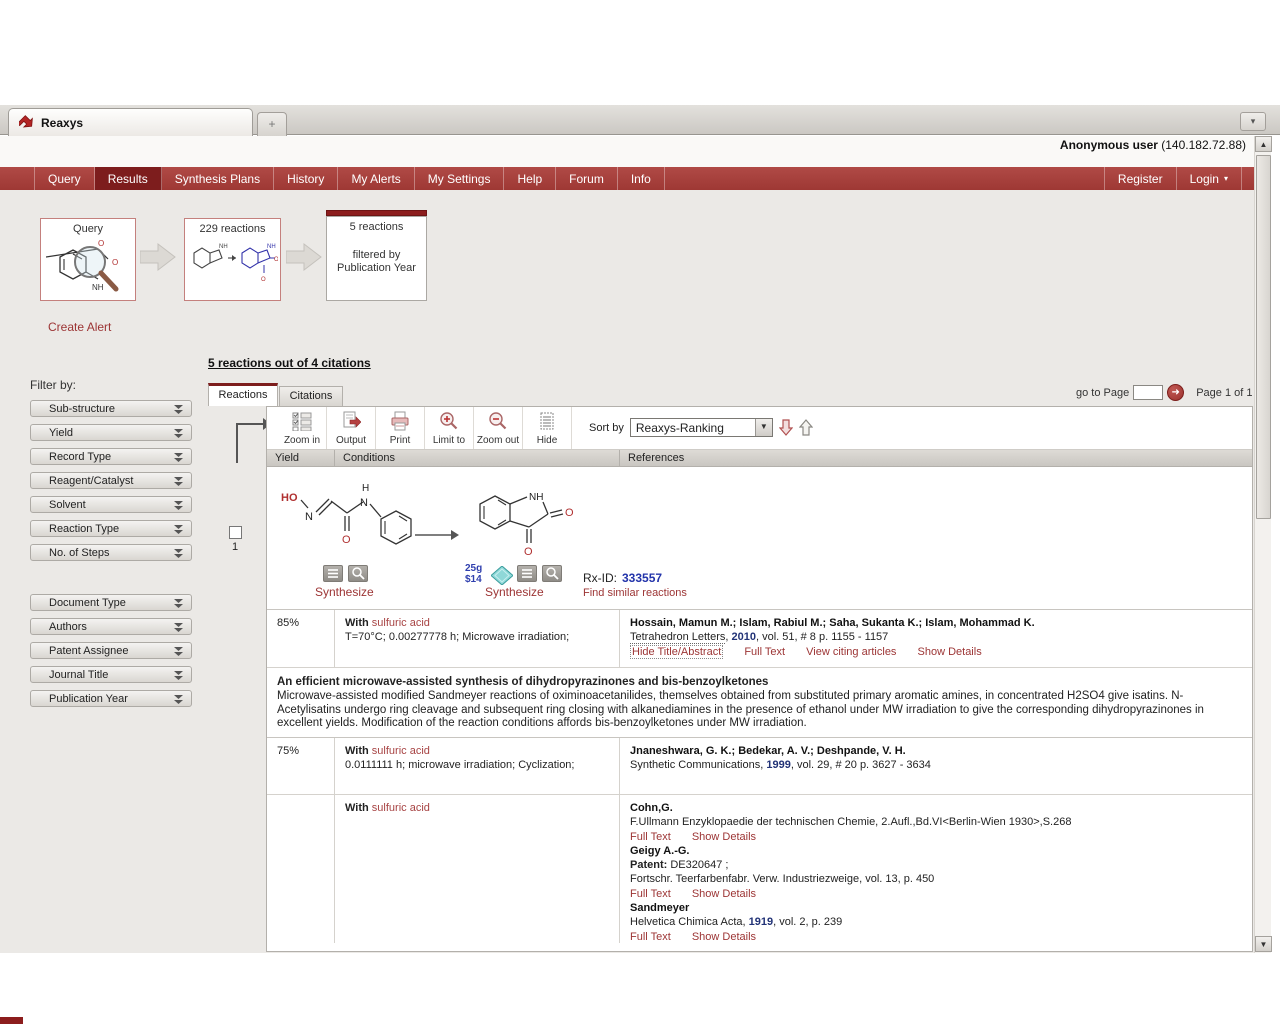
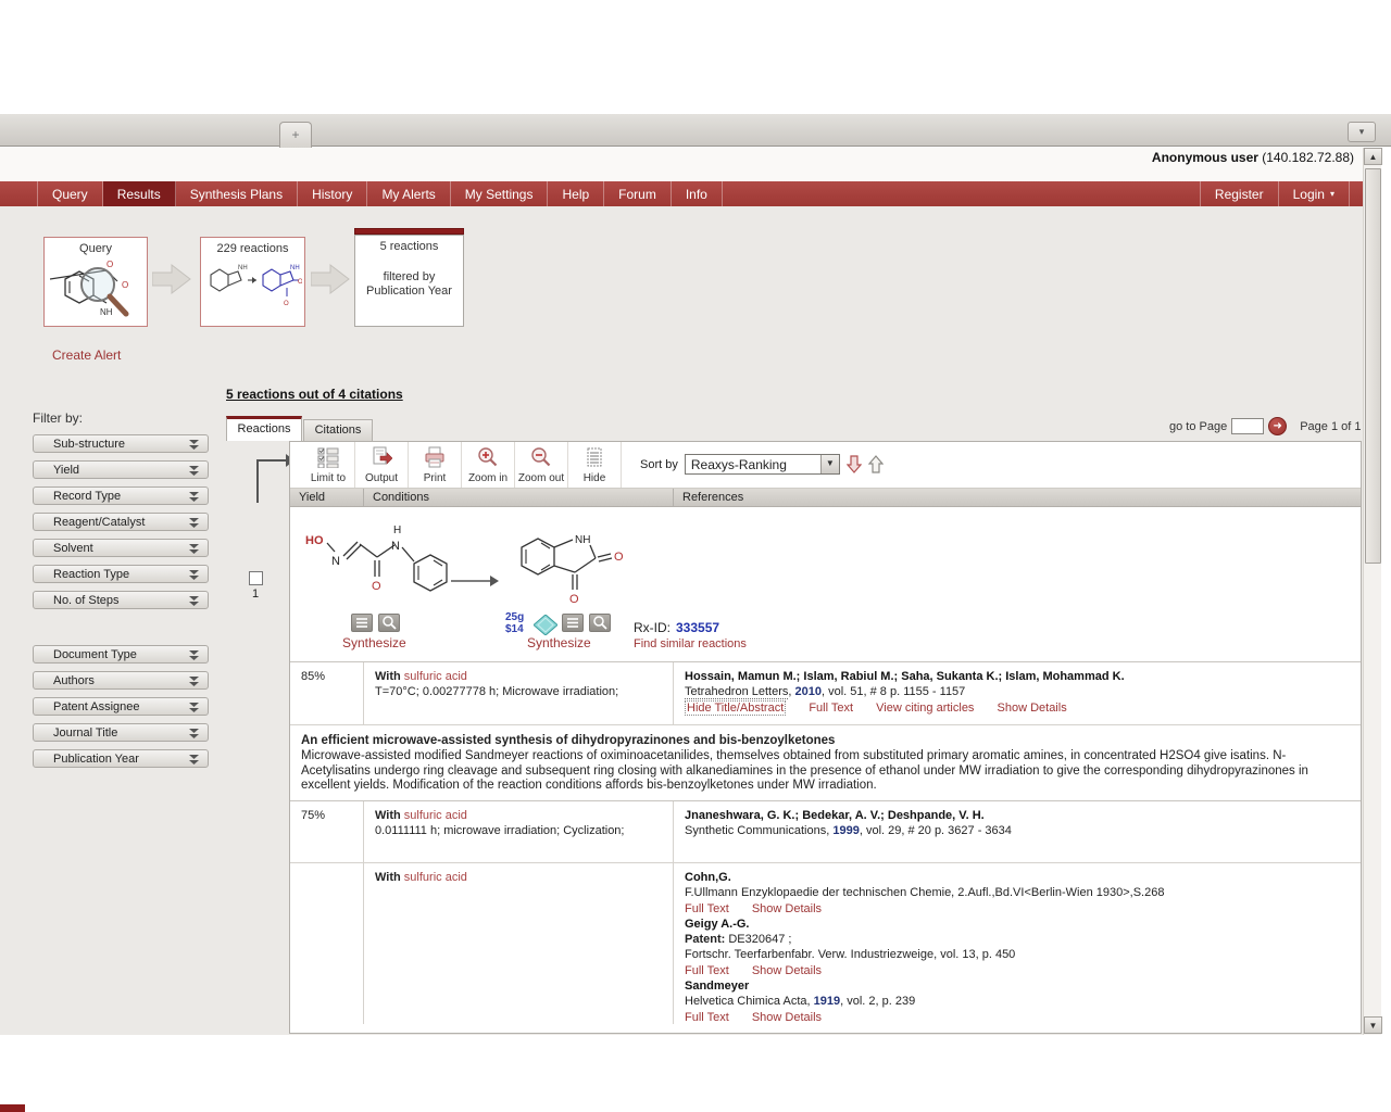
- Reaxys
  +
  ▾
  Anonymous user (140.182.72.88)
  Query
  Results
  Synthesis Plans
  History
  My Alerts
  My Settings
  Help
  Forum
  Info
  Register
  Login
  ▾
  Query
  O
  O
  NH
  229 reactions
  5 reactions
  filtered by Publication Year
  Create Alert
  Filter by:
  Sub-structure
  Yield
  Record Type
  Reagent/Catalyst
  Solvent
  Reaction Type
  No. of Steps
  Document Type
  Authors
  Patent Assignee
  Journal Title
  Publication Year
  5 reactions out of 4 citations
  go to Page
  ➜
  Page 1 of 1
  Reactions
  Citations
  1
- Zoom in
+ Limit to
  Output
  Print
- Limit to
+ Zoom in
  Zoom out
  Hide
  Sort by
  Reaxys-Ranking
  ▼
  Yield
  Conditions
  References
  HO
  N
  O
  H
  N
  NH
  O
  O
  Synthesize
  25g
  $14
  Synthesize
  Rx-ID: 333557
  Find similar reactions
  85%
  With sulfuric acid
  T=70°C; 0.00277778 h; Microwave irradiation;
  Hossain, Mamun M.; Islam, Rabiul M.; Saha, Sukanta K.; Islam, Mohammad K.
  Tetrahedron Letters, 2010, vol. 51, # 8 p. 1155 - 1157
  Hide Title/Abstract Full Text View citing articles Show Details
  An efficient microwave-assisted synthesis of dihydropyrazinones and bis-benzoylketones
  Microwave-assisted modified Sandmeyer reactions of oximinoacetanilides, themselves obtained from substituted primary aromatic amines, in concentrated H2SO4 give isatins. N-Acetylisatins undergo ring cleavage and subsequent ring closing with alkanediamines in the presence of ethanol under MW irradiation to give the corresponding dihydropyrazinones in excellent yields. Modification of the reaction conditions affords bis-benzoylketones under MW irradiation.
  75%
  With sulfuric acid
  0.0111111 h; microwave irradiation; Cyclization;
  Jnaneshwara, G. K.; Bedekar, A. V.; Deshpande, V. H.
  Synthetic Communications, 1999, vol. 29, # 20 p. 3627 - 3634
  With sulfuric acid
  Cohn,G.
  F.Ullmann Enzyklopaedie der technischen Chemie, 2.Aufl.,Bd.VI<Berlin-Wien 1930>,S.268
  Full Text Show Details
  Geigy A.-G.
  Patent: DE320647 ;
  Fortschr. Teerfarbenfabr. Verw. Industriezweige, vol. 13, p. 450
  Full Text Show Details
  Sandmeyer
  Helvetica Chimica Acta, 1919, vol. 2, p. 239
  Full Text Show Details
  ▲
  ▼
